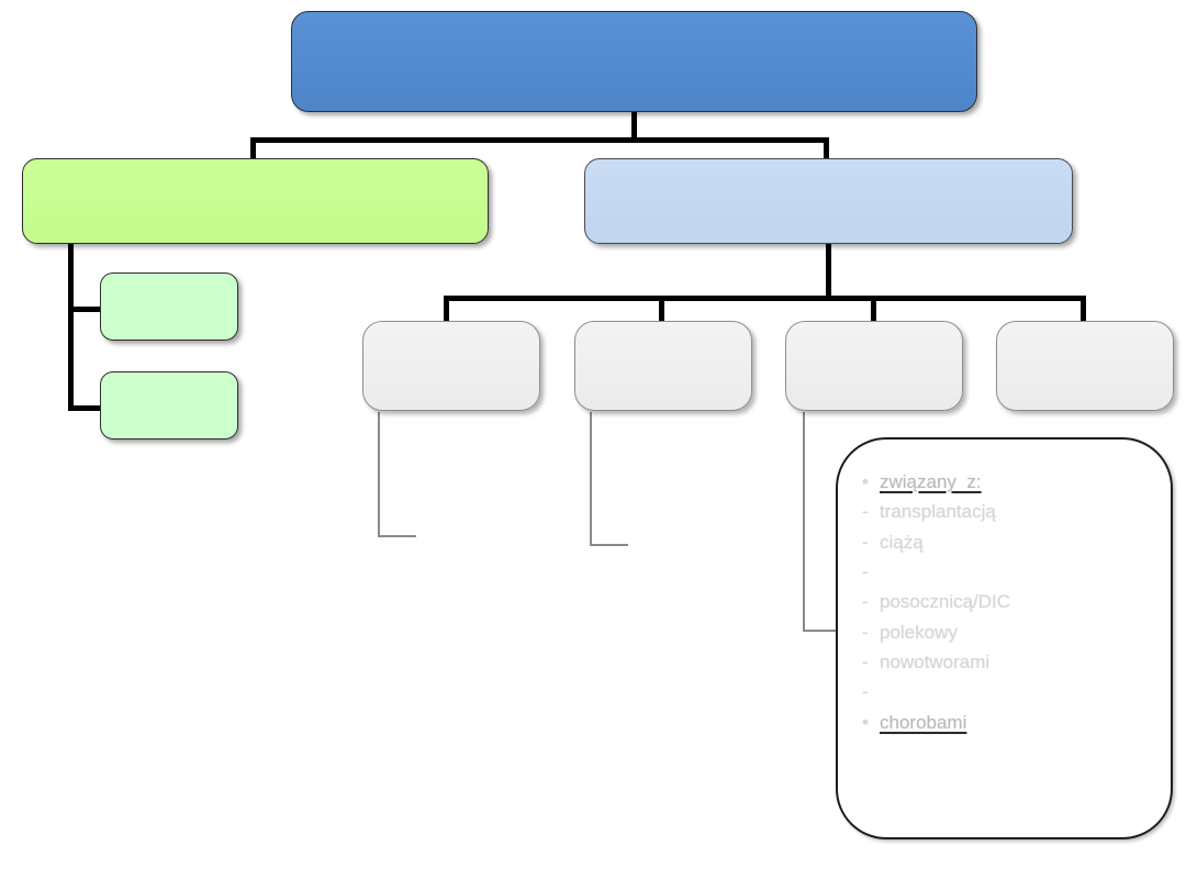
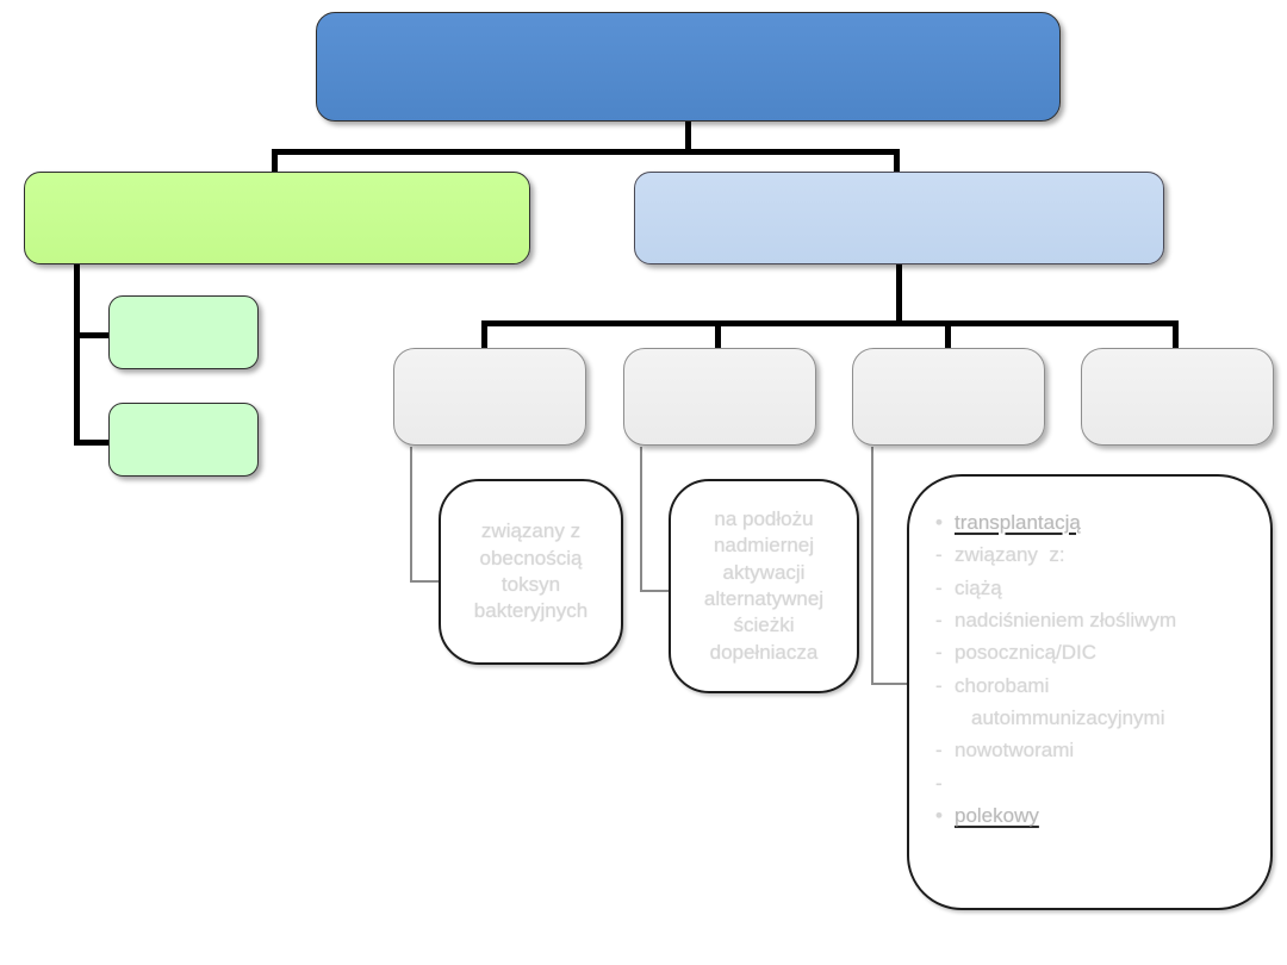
+ związany z
+ obecnością
+ toksyn
+ bakteryjnych
+ na podłożu
+ nadmiernej
+ aktywacji
+ alternatywnej
+ ścieżki
+ dopełniacza
  •
- związany z:
+ transplantacją
  -
- transplantacją
+ związany z:
  -
  ciążą
  -
+ nadciśnieniem złośliwym
  -
  posocznicą/DIC
  -
- polekowy
+ chorobami
+ autoimmunizacyjnymi
  -
  nowotworami
  -
  •
- chorobami
+ polekowy
